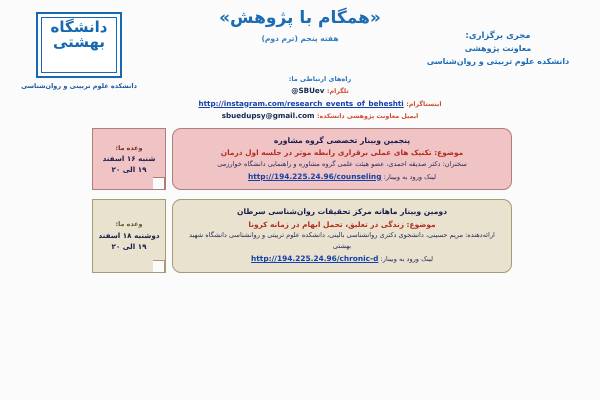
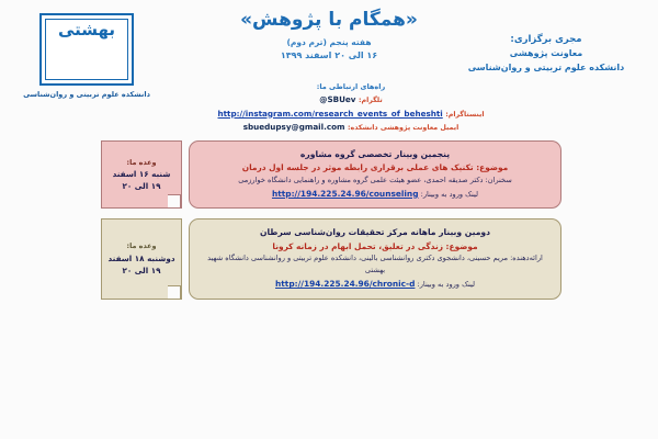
- دانشگاه
  بهشتی
  دانشکده علوم تربیتی و روان‌شناسی
  «همگام با پژوهش»
  هفته پنجم (ترم دوم)
+ ۱۶ الی ۲۰ اسفند ۱۳۹۹
  مجری برگزاری:
  معاونت پژوهشی
  دانشکده علوم تربیتی و روان‌شناسی
  راه‌های ارتباطی ما:
  http://instagram.com/research_events_of_beheshti
  پنجمین وبینار تخصصی گروه مشاوره
  موضوع: تکنیک های عملی برقراری رابطه موثر در جلسه اول درمان
  سخنران: دکتر صدیقه احمدی، عضو هیئت علمی گروه مشاوره و راهنمایی دانشگاه خوارزمی
  لینک ورود به وبینار: http://194.225.24.96/counseling
  وعده ما:
  شنبه ۱۶ اسفند
  ۱۹ الی ۲۰
  دومین وبینار ماهانه مرکز تحقیقات روان‌شناسی سرطان
  موضوع: زندگی در تعلیق، تحمل ابهام در زمانه کرونا
  ارائه‌دهنده: مریم حسینی، دانشجوی دکتری روانشناسی بالینی، دانشکده علوم تربیتی و روانشناسی دانشگاه شهید بهشتی
  لینک ورود به وبینار: http://194.225.24.96/chronic-d
  وعده ما:
  دوشنبه ۱۸ اسفند
  ۱۹ الی ۲۰
